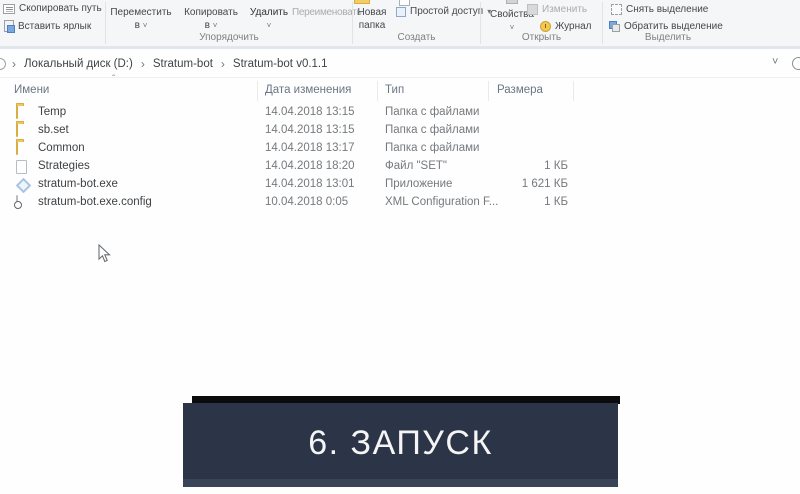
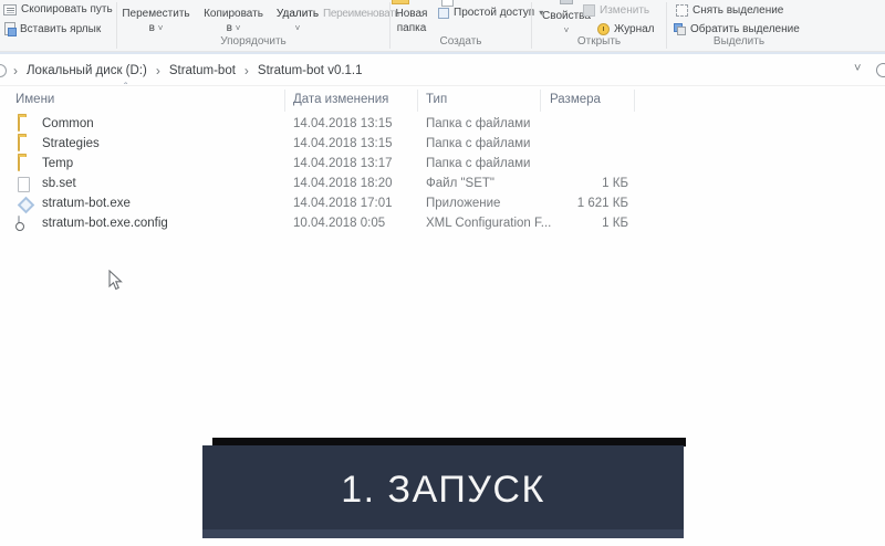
  Скопировать путь
  Вставить ярлык
  Переместить
  в ˅
  Копировать
  в ˅
  Удалить
  ˅
  Переименова
  Упорядочить
  Новая
  папка
  Простой досту
  ▾
  Создать
  Свойств
  ˅
  Изменить
  Журнал
  Открыть
  Снять выделение
  Обратить выделение
  Выделить
  ›
  Локальный диск (D:)
  ›
  Stratum-bot
  ›
  Stratum-bot v0.1.1
  ˅
  ˆ
  Имени
  Дата изменения
  Тип
  Размера
- Temp
+ Common
  14.04.2018 13:15
  Папка с файлами
- sb.set
+ Strategies
  14.04.2018 13:15
  Папка с файлами
- Common
+ Temp
  14.04.2018 13:17
  Папка с файлами
- Strategies
+ sb.set
  14.04.2018 18:20
  Файл "SET"
  1 КБ
  stratum-bot.exe
- 14.04.2018 13:01
+ 14.04.2018 17:01
  Приложение
  1 621 КБ
  stratum-bot.exe.config
  10.04.2018 0:05
  XML Configuration F...
  1 КБ
- 6. ЗАПУСК
+ 1. ЗАПУСК
